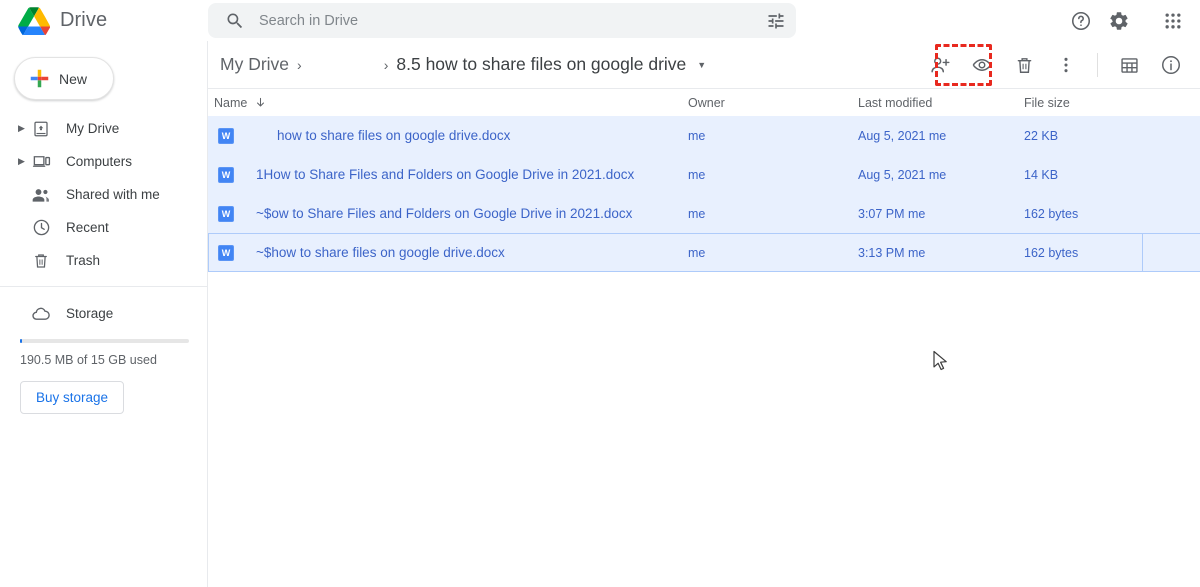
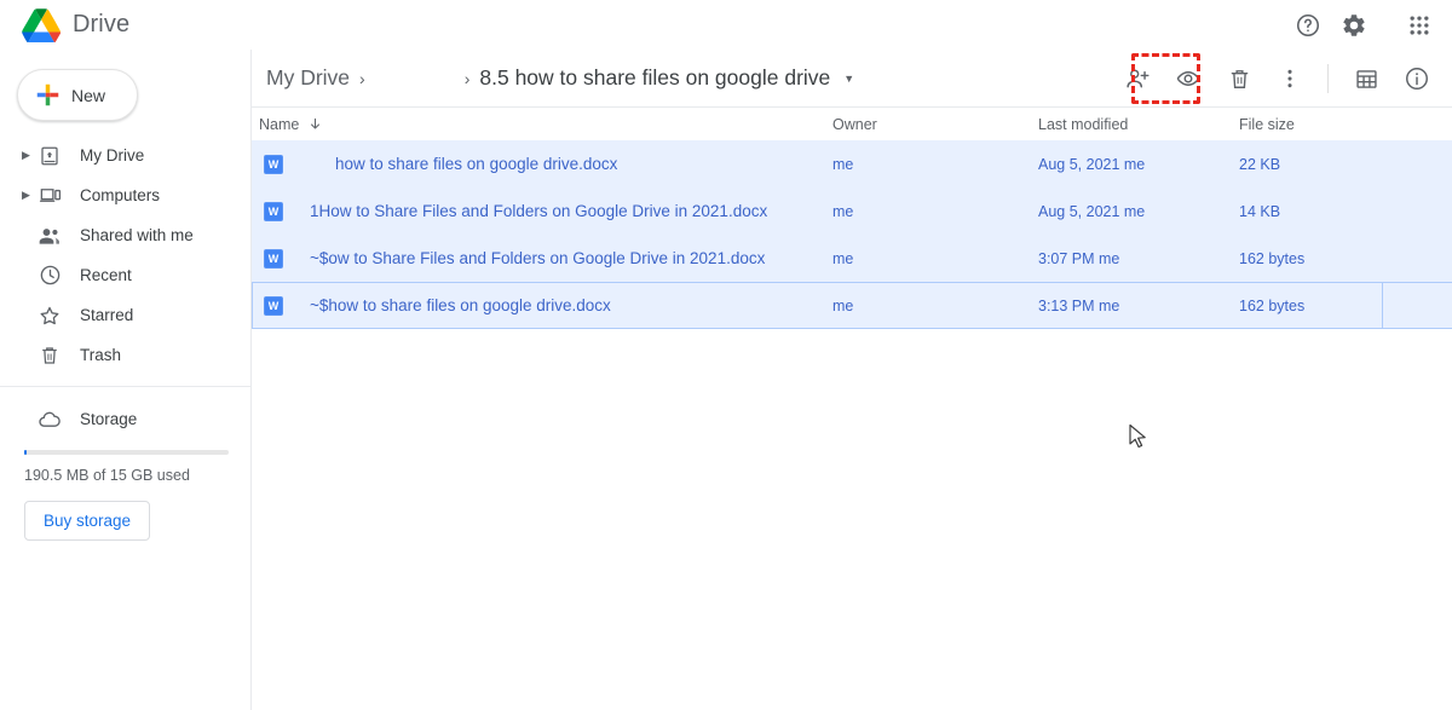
  Drive
- Search in Drive
  New
  ▶
  My Drive
  ▶
  Computers
  Shared with me
  Recent
+ Starred
  Trash
  Storage
  190.5 MB of 15 GB used
  Buy storage
  My Drive
  ›
  ›
  8.5 how to share files on google drive
  ▼
  Name
  Owner
  Last modified
  File size
  W
  how to share files on google drive.docx
  me
  Aug 5, 2021 me
  22 KB
  W
  1How to Share Files and Folders on Google Drive in 2021.docx
  me
  Aug 5, 2021 me
  14 KB
  W
  ~$ow to Share Files and Folders on Google Drive in 2021.docx
  me
  3:07 PM me
  162 bytes
  W
  ~$how to share files on google drive.docx
  me
  3:13 PM me
  162 bytes
